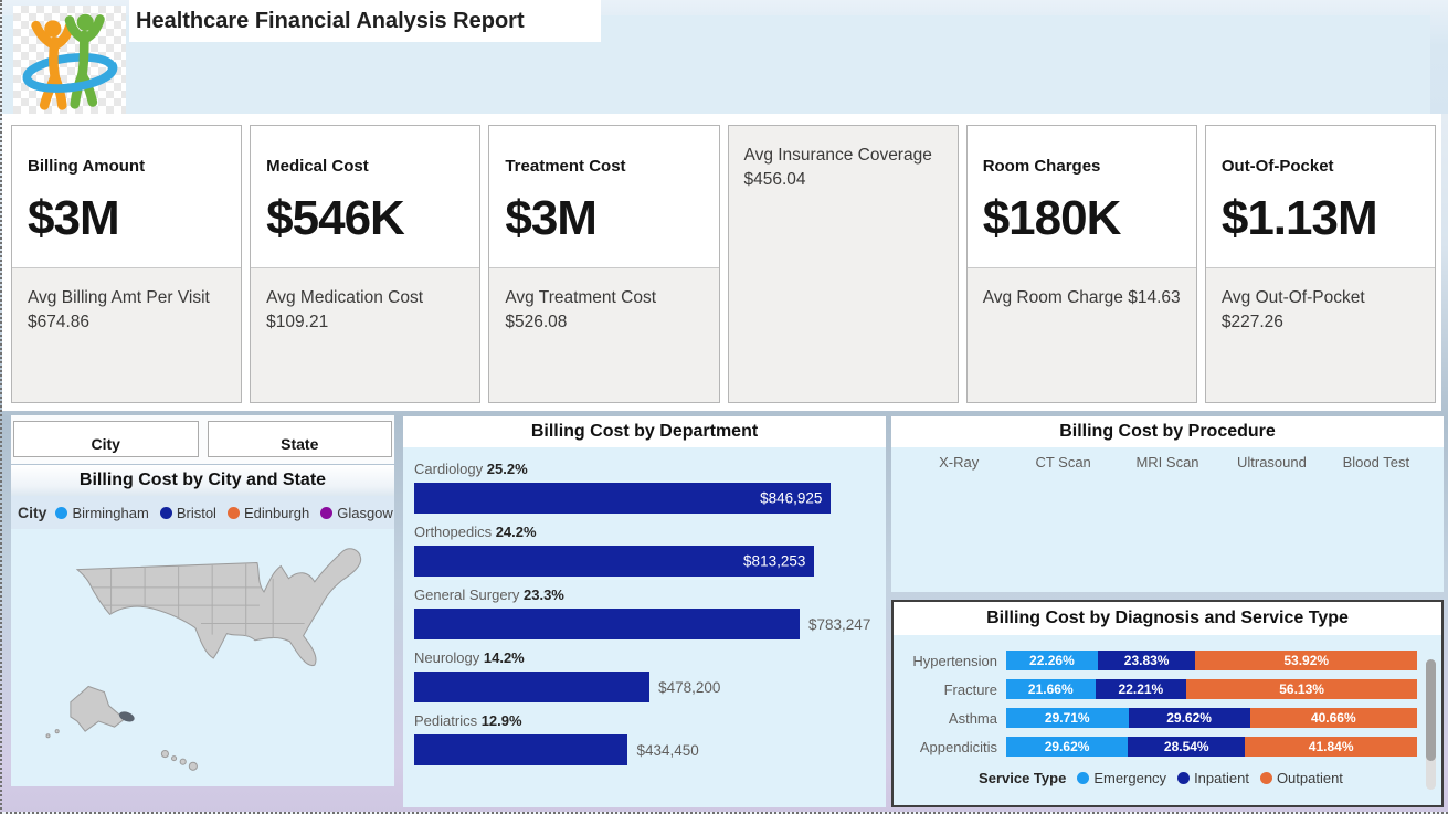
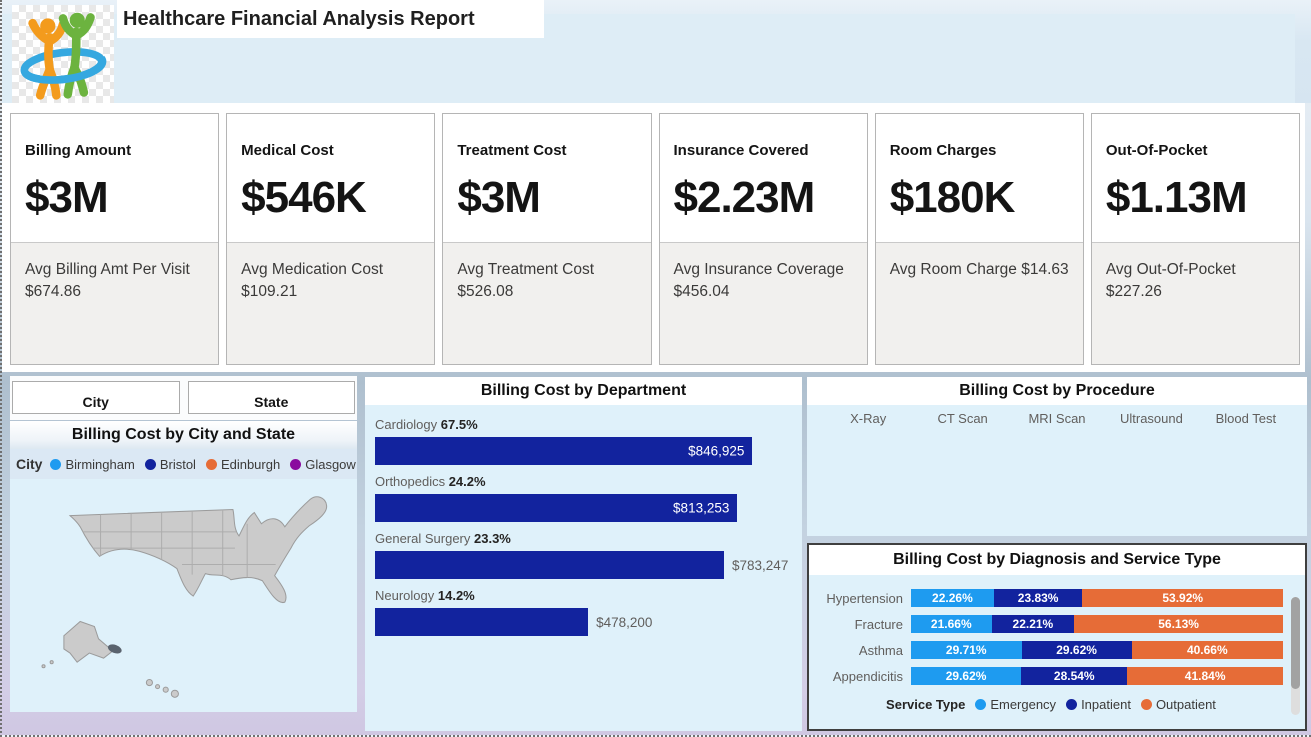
  Healthcare Financial Analysis Report
  Billing Amount
  $3M
  Avg Billing Amt Per Visit $674.86
  Medical Cost
  $546K
  Avg Medication Cost $109.21
  Treatment Cost
  $3M
  Avg Treatment Cost $526.08
+ Insurance Covered
+ $2.23M
  Avg Insurance Coverage $456.04
  Room Charges
  $180K
  Avg Room Charge $14.63
  Out-Of-Pocket
  $1.13M
  Avg Out-Of-Pocket $227.26
  City
  State
  Billing Cost by City and State
  City
  Birmingham
  Bristol
  Edinburgh
  Glasgow
  Billing Cost by Department
- Cardiology 25.2%
+ Cardiology 67.5%
  $846,925
  Orthopedics 24.2%
  $813,253
  General Surgery 23.3%
  $783,247
  Neurology 14.2%
  $478,200
- Pediatrics 12.9%
- $434,450
  Billing Cost by Procedure
  X-Ray
  CT Scan
  MRI Scan
  Ultrasound
  Blood Test
  Billing Cost by Diagnosis and Service Type
  Hypertension
  22.26%
  23.83%
  53.92%
  Fracture
  21.66%
  22.21%
  56.13%
  Asthma
  29.71%
  29.62%
  40.66%
  Appendicitis
  29.62%
  28.54%
  41.84%
  Service Type
  Emergency
  Inpatient
  Outpatient
